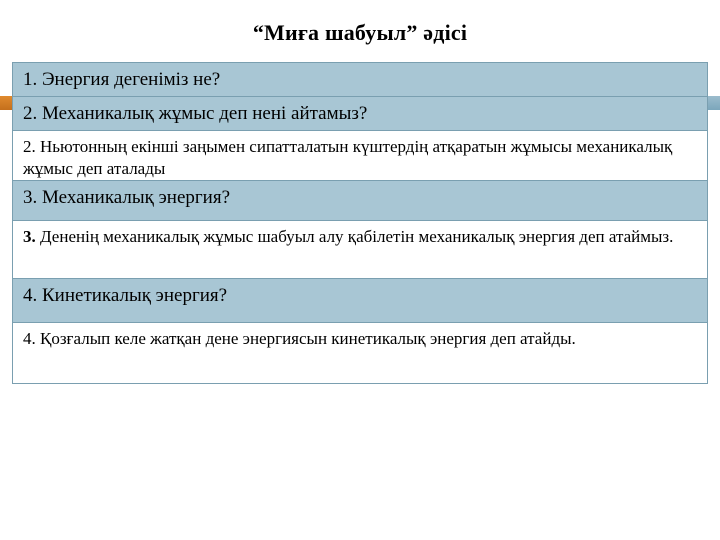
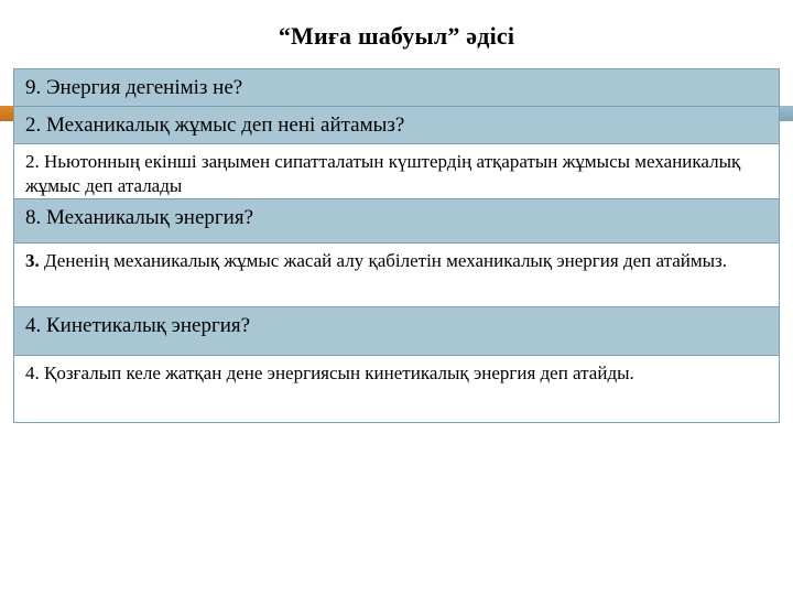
  “Миға шабуыл” әдісі
- 1. Энергия дегеніміз не?
+ 9. Энергия дегеніміз не?
  2. Механикалық жұмыс деп нені айтамыз?
  2. Ньютонның екінші заңымен сипатталатын күштердің атқаратын жұмысы механикалық жұмыс деп аталады
- 3. Механикалық энергия?
+ 8. Механикалық энергия?
- 3. Дененің механикалық жұмыс шабуыл алу қабілетін механикалық энергия деп атаймыз.
+ 3. Дененің механикалық жұмыс жасай алу қабілетін механикалық энергия деп атаймыз.
  4. Кинетикалық энергия?
  4. Қозғалып келе жатқан дене энергиясын кинетикалық энергия деп атайды.
